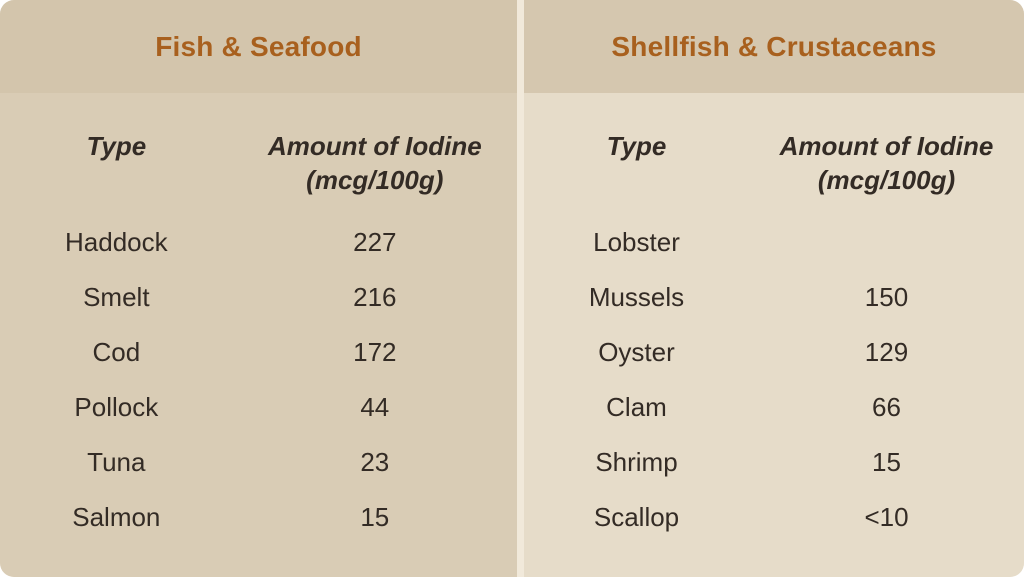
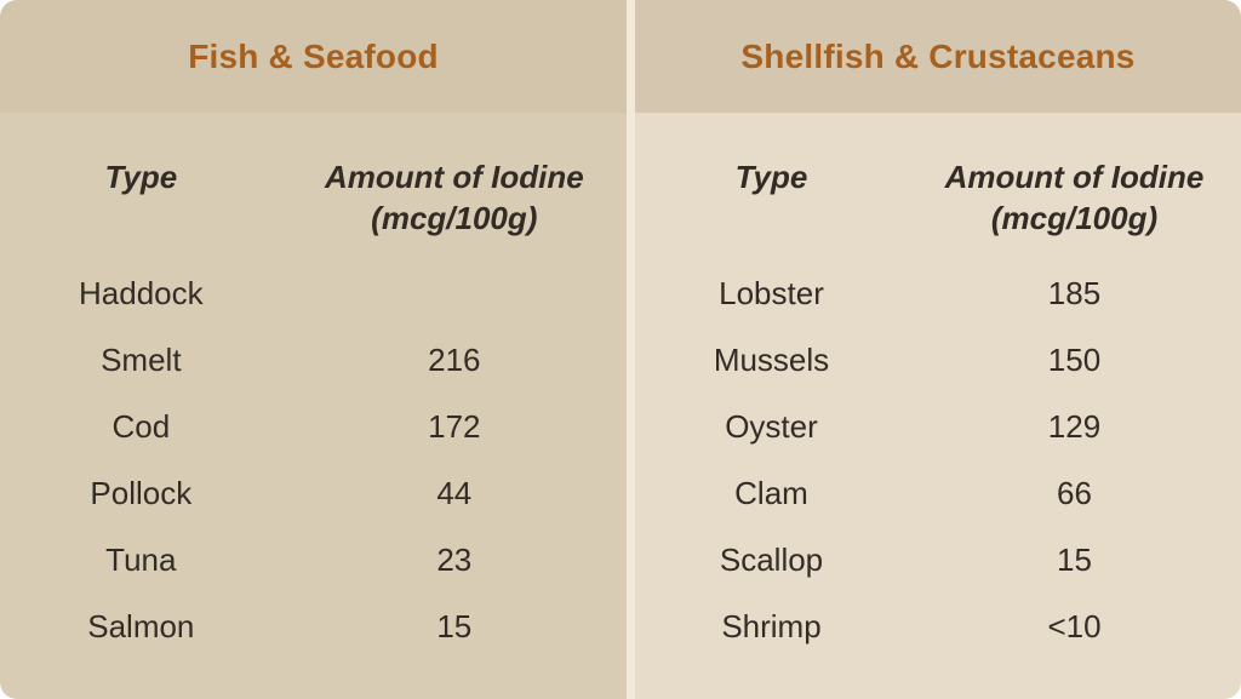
  Fish & Seafood
  Type
  Amount of Iodine
  (mcg/100g)
  Haddock
- 227
  Smelt
  216
  Cod
  172
  Pollock
  44
  Tuna
  23
  Salmon
  15
  Shellfish & Crustaceans
  Type
  Amount of Iodine
  (mcg/100g)
  Lobster
+ 185
  Mussels
  150
  Oyster
  129
  Clam
  66
- Shrimp
+ Scallop
  15
- Scallop
+ Shrimp
  <10
